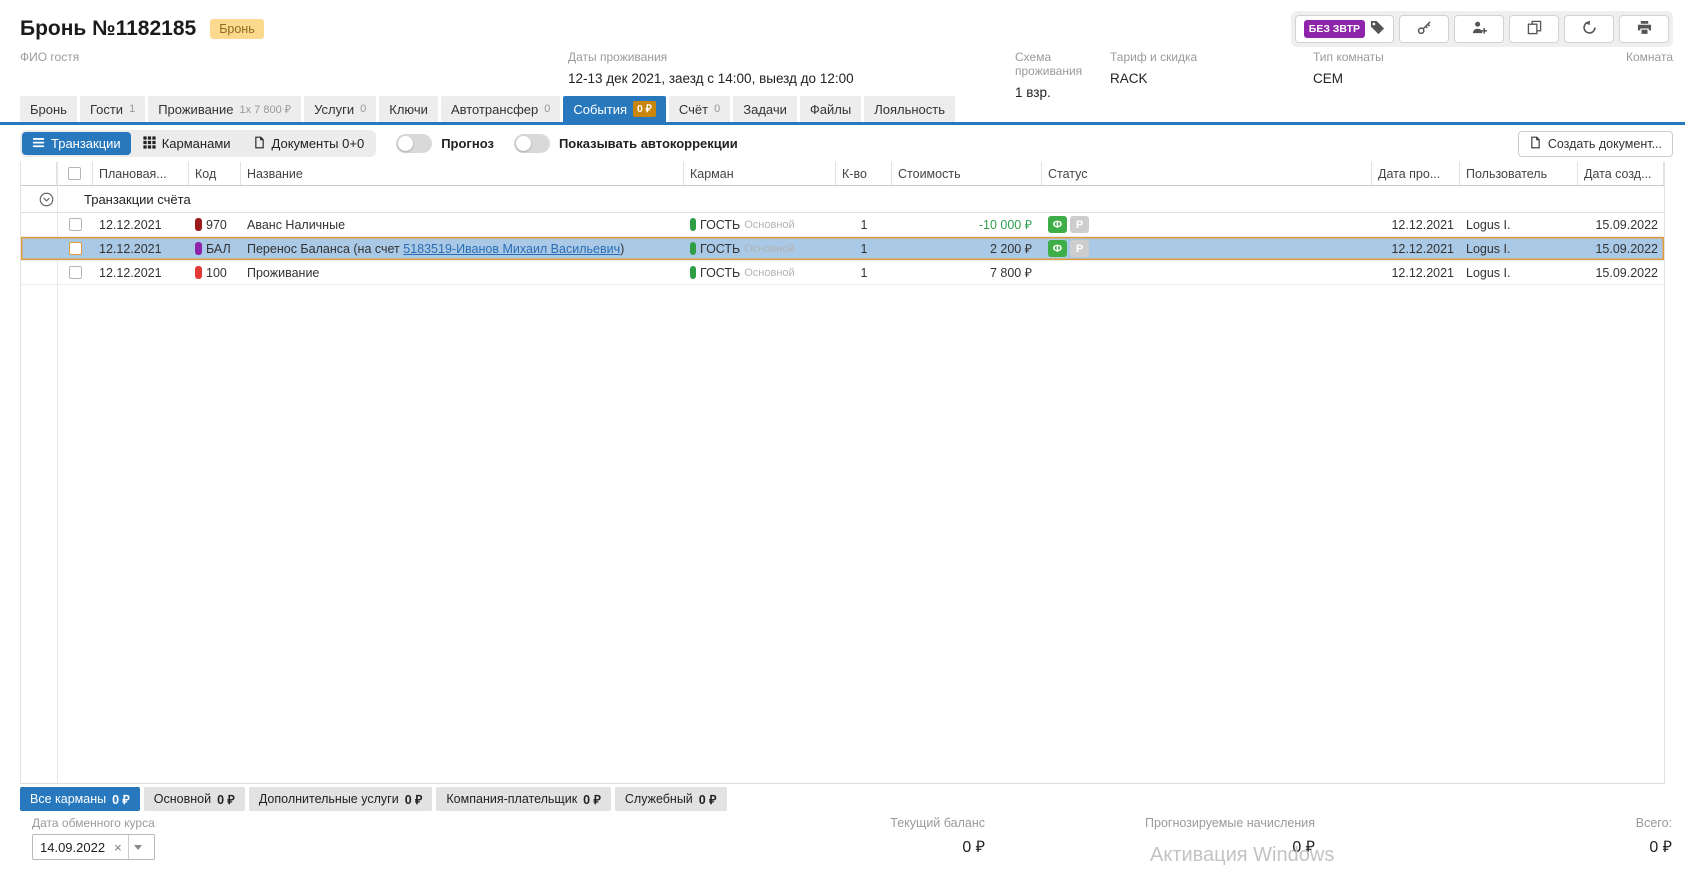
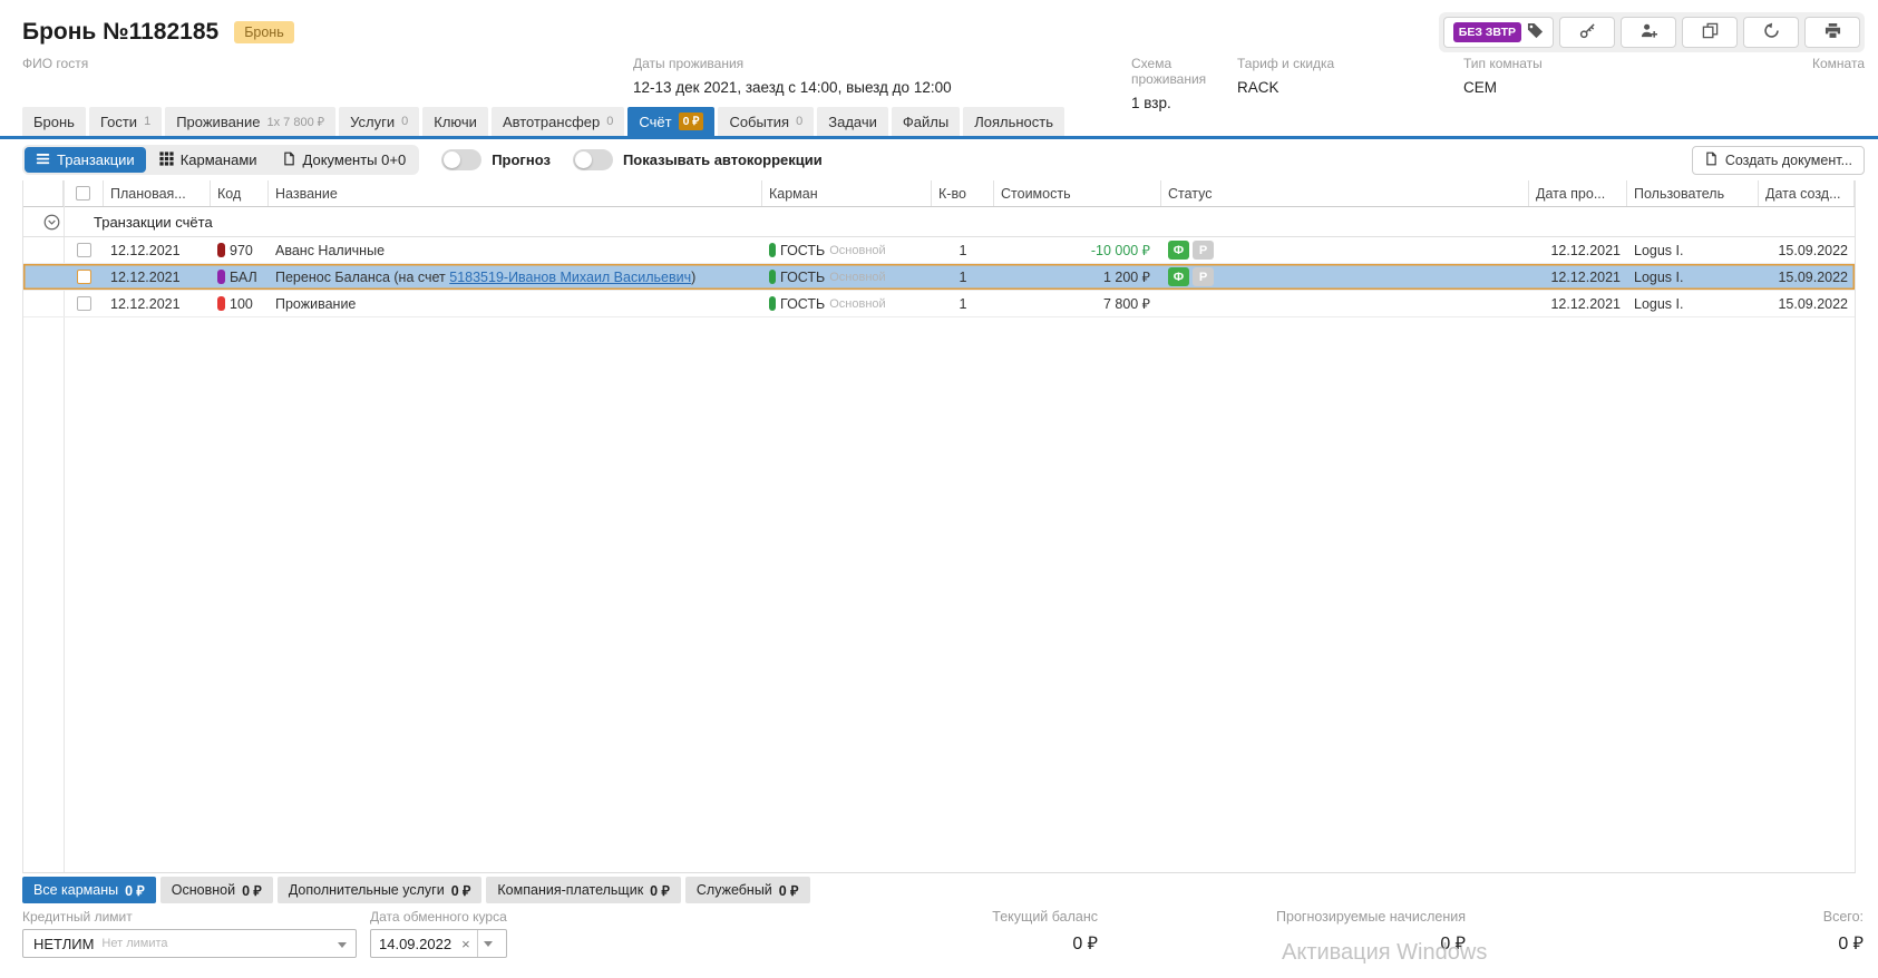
  Бронь №1182185
  Бронь
  БЕЗ ЗВТР
  ФИО гостя
  Даты проживания
  12-13 дек 2021, заезд с 14:00, выезд до 12:00
  Схема проживания
  1 взр.
  Тариф и скидка
  RACK
  Тип комнаты
  СЕМ
  Комната
  Бронь
  Гости
  1
  Проживание
  1х 7 800 ₽
  Услуги
  0
  Ключи
  Автотрансфер
  0
- События
+ Счёт
  0 ₽
- Счёт
+ События
  0
  Задачи
  Файлы
  Лояльность
  Транзакции
  Карманами
  Документы 0+0
  Прогноз
  Показывать автокоррекции
  Создать документ...
  Плановая...
  Код
  Название
  Карман
  К-во
  Стоимость
  Статус
  Дата про...
  Пользователь
  Дата созд...
  Транзакции счёта
  12.12.2021
  970
  Аванс Наличные
  ГОСТЬ
  Основной
  1
  -10 000 ₽
  Ф
  Р
  12.12.2021
  Logus I.
  15.09.2022
  12.12.2021
  БАЛ
  Перенос Баланса (на счет 5183519-Иванов Михаил Васильевич)
  ГОСТЬ
  Основной
  1
- 2 200 ₽
+ 1 200 ₽
  Ф
  Р
  12.12.2021
  Logus I.
  15.09.2022
  12.12.2021
  100
  Проживание
  ГОСТЬ
  Основной
  1
  7 800 ₽
  12.12.2021
  Logus I.
  15.09.2022
  Все карманы
  0 ₽
  Основной
  0 ₽
  Дополнительные услуги
  0 ₽
  Компания-плательщик
  0 ₽
  Служебный
  0 ₽
+ Кредитный лимит
+ НЕТЛИМ
+ Нет лимита
  Дата обменного курса
  14.09.2022
  ×
  Текущий баланс
  0 ₽
  Прогнозируемые начисления
  0 ₽
  Всего:
  0 ₽
  Активация Windows
